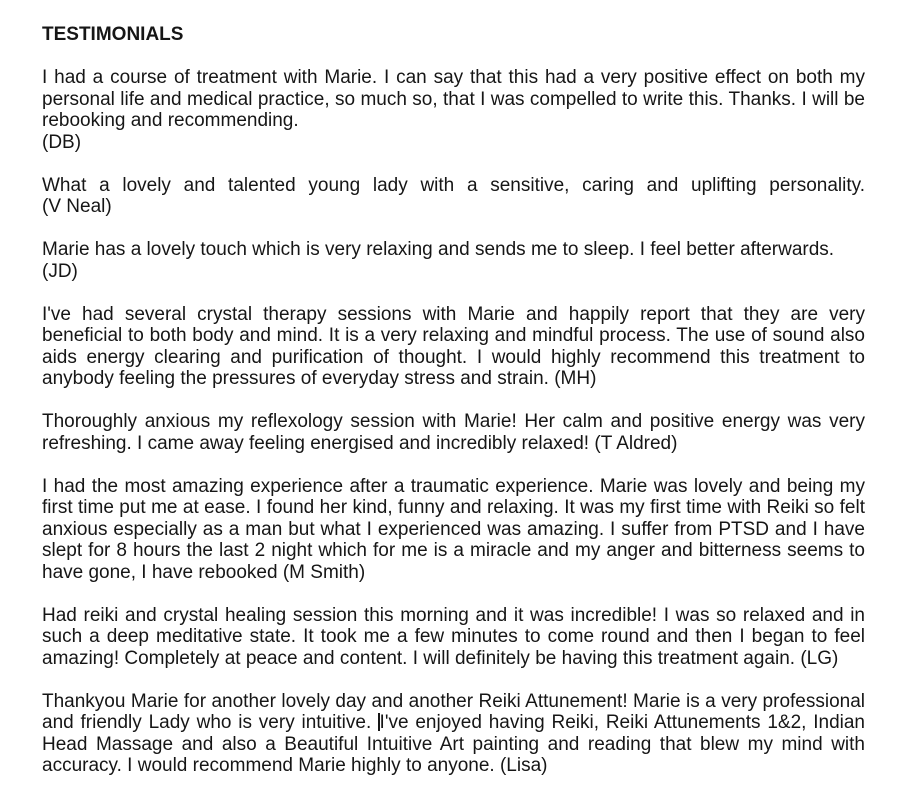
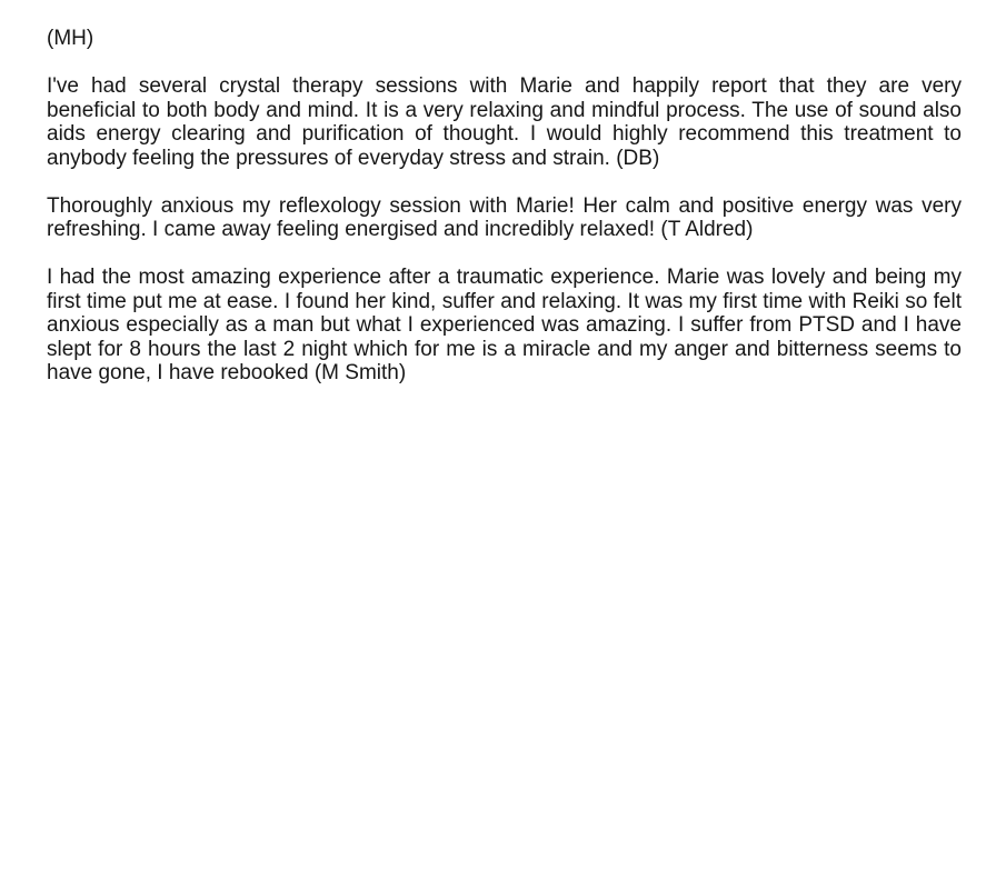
- TESTIMONIALS
- I had a course of treatment with Marie. I can say that this had a very positive effect on both my personal life and medical practice, so much so, that I was compelled to write this. Thanks. I will be rebooking and recommending.
- (DB)
+ (MH)
- What a lovely and talented young lady with a sensitive, caring and uplifting personality.
- (V Neal)
- Marie has a lovely touch which is very relaxing and sends me to sleep. I feel better afterwards.
- (JD)
- I've had several crystal therapy sessions with Marie and happily report that they are very beneficial to both body and mind. It is a very relaxing and mindful process. The use of sound also aids energy clearing and purification of thought. I would highly recommend this treatment to anybody feeling the pressures of everyday stress and strain. (MH)
+ I've had several crystal therapy sessions with Marie and happily report that they are very beneficial to both body and mind. It is a very relaxing and mindful process. The use of sound also aids energy clearing and purification of thought. I would highly recommend this treatment to anybody feeling the pressures of everyday stress and strain. (DB)
  Thoroughly anxious my reflexology session with Marie! Her calm and positive energy was very refreshing. I came away feeling energised and incredibly relaxed! (T Aldred)
- I had the most amazing experience after a traumatic experience. Marie was lovely and being my first time put me at ease. I found her kind, funny and relaxing. It was my first time with Reiki so felt anxious especially as a man but what I experienced was amazing. I suffer from PTSD and I have slept for 8 hours the last 2 night which for me is a miracle and my anger and bitterness seems to have gone, I have rebooked (M Smith)
+ I had the most amazing experience after a traumatic experience. Marie was lovely and being my first time put me at ease. I found her kind, suffer and relaxing. It was my first time with Reiki so felt anxious especially as a man but what I experienced was amazing. I suffer from PTSD and I have slept for 8 hours the last 2 night which for me is a miracle and my anger and bitterness seems to have gone, I have rebooked (M Smith)
- Had reiki and crystal healing session this morning and it was incredible! I was so relaxed and in such a deep meditative state. It took me a few minutes to come round and then I began to feel amazing! Completely at peace and content. I will definitely be having this treatment again. (LG)
- Thankyou Marie for another lovely day and another Reiki Attunement! Marie is a very professional and friendly Lady who is very intuitive. I've enjoyed having Reiki, Reiki Attunements 1&2, Indian Head Massage and also a Beautiful Intuitive Art painting and reading that blew my mind with accuracy. I would recommend Marie highly to anyone. (Lisa)
